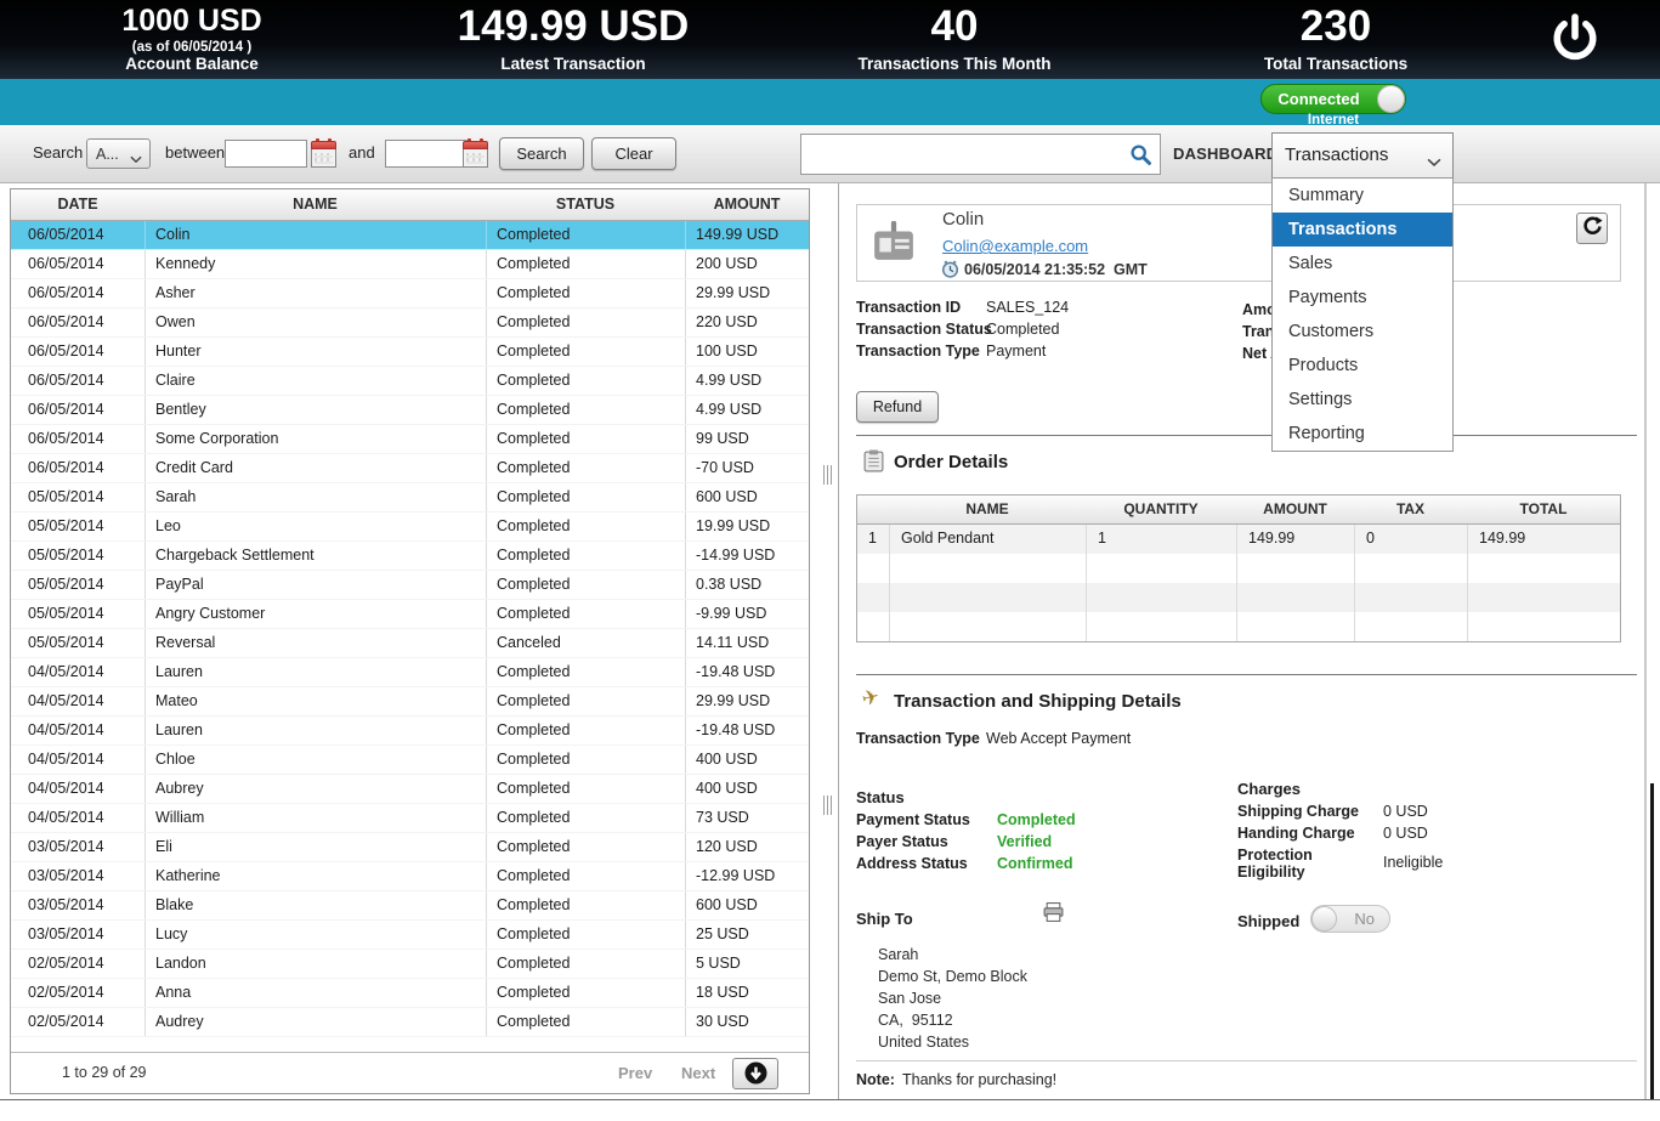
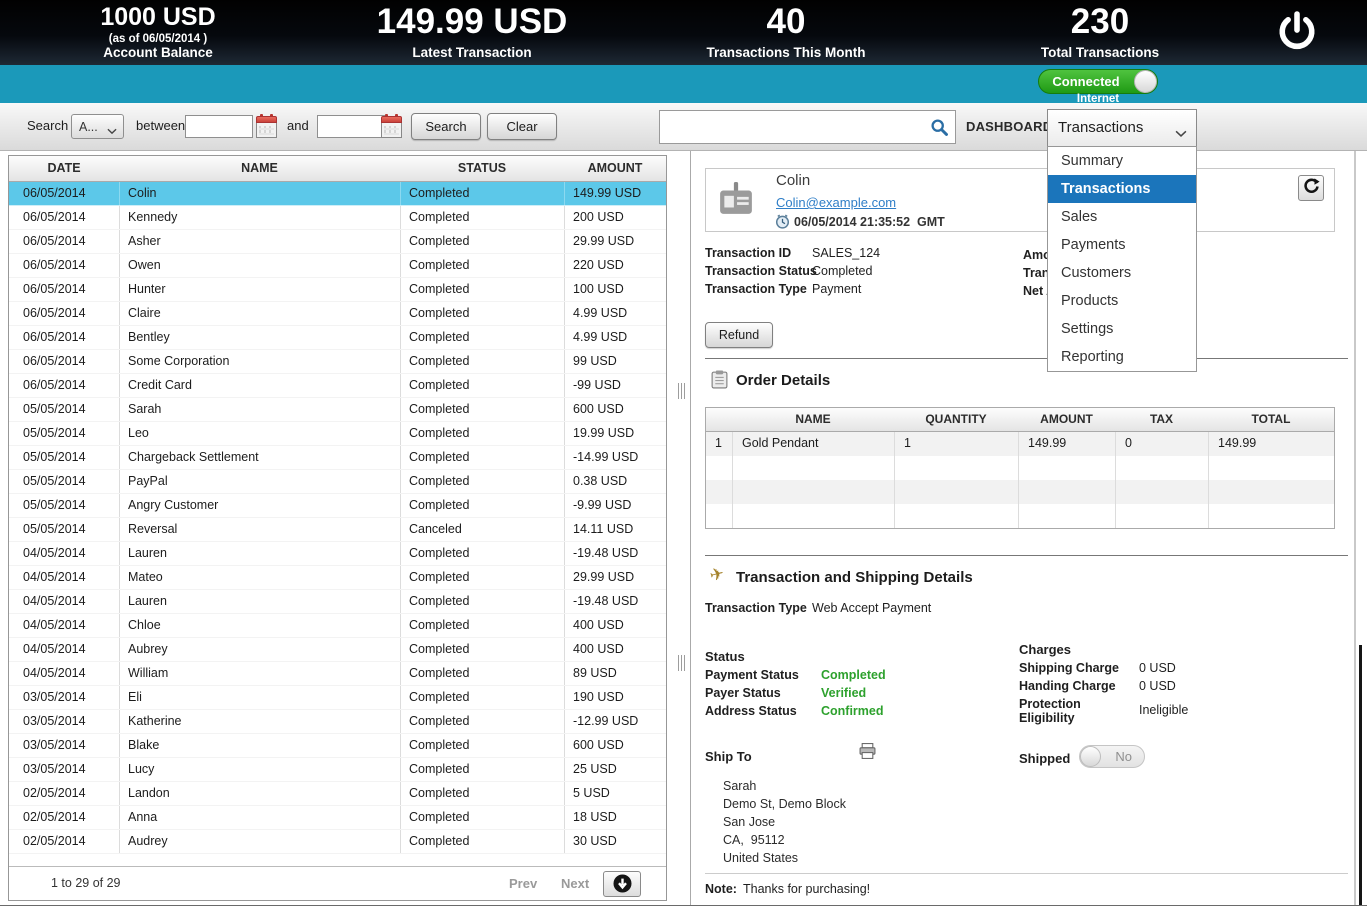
  1000 USD
  (as of 06/05/2014 )
  Account Balance
  149.99 USD
  Latest Transaction
  40
  Transactions This Month
  230
  Total Transactions
  Connected
  Internet
  Search
  A...
  between
  and
  Search
  Clear
  DASHBOAR
  Transactions
  Summary
  Transactions
  Sales
  Payments
  Customers
  Products
  Settings
  Reporting
  DATE
  NAME
  STATUS
  AMOUNT
  06/05/2014
  Colin
  Completed
  149.99 USD
  06/05/2014
  Kennedy
  Completed
  200 USD
  06/05/2014
  Asher
  Completed
  29.99 USD
  06/05/2014
  Owen
  Completed
  220 USD
  06/05/2014
  Hunter
  Completed
  100 USD
  06/05/2014
  Claire
  Completed
  4.99 USD
  06/05/2014
  Bentley
  Completed
  4.99 USD
  06/05/2014
  Some Corporation
  Completed
  99 USD
  06/05/2014
  Credit Card
  Completed
- -70 USD
+ -99 USD
  05/05/2014
  Sarah
  Completed
  600 USD
  05/05/2014
  Leo
  Completed
  19.99 USD
  05/05/2014
  Chargeback Settlement
  Completed
  -14.99 USD
  05/05/2014
  PayPal
  Completed
  0.38 USD
  05/05/2014
  Angry Customer
  Completed
  -9.99 USD
  05/05/2014
  Reversal
  Canceled
  14.11 USD
  04/05/2014
  Lauren
  Completed
  -19.48 USD
  04/05/2014
  Mateo
  Completed
  29.99 USD
  04/05/2014
  Lauren
  Completed
  -19.48 USD
  04/05/2014
  Chloe
  Completed
  400 USD
  04/05/2014
  Aubrey
  Completed
  400 USD
  04/05/2014
  William
  Completed
- 73 USD
+ 89 USD
  03/05/2014
  Eli
  Completed
- 120 USD
+ 190 USD
  03/05/2014
  Katherine
  Completed
  -12.99 USD
  03/05/2014
  Blake
  Completed
  600 USD
  03/05/2014
  Lucy
  Completed
  25 USD
  02/05/2014
  Landon
  Completed
  5 USD
  02/05/2014
  Anna
  Completed
  18 USD
  02/05/2014
  Audrey
  Completed
  30 USD
  1 to 29 of 29
  Prev
  Next
  Colin
  Colin@example.com
  06/05/2014 21:35:52 GMT
  Transaction ID
  SALES_124
  Transaction Status
  Completed
  Transaction Type
  Payment
  Tran
  Net
  Refund
  Order Details
  NAME
  QUANTITY
  AMOUNT
  TAX
  TOTAL
  1
  Gold Pendant
  1
  149.99
  0
  149.99
  Transaction and Shipping Details
  Transaction Type
  Web Accept Payment
  Status
  Payment Status
  Completed
  Payer Status
  Verified
  Address Status
  Confirmed
  Charges
  Shipping Charge
  0 USD
  Handing Charge
  0 USD
  Protection Eligibility
  Ineligible
  Ship To
  Shipped
  No
  Sarah
  Demo St, Demo Block
  San Jose
  CA, 95112
  United States
  Note:
  Thanks for purchasing!
